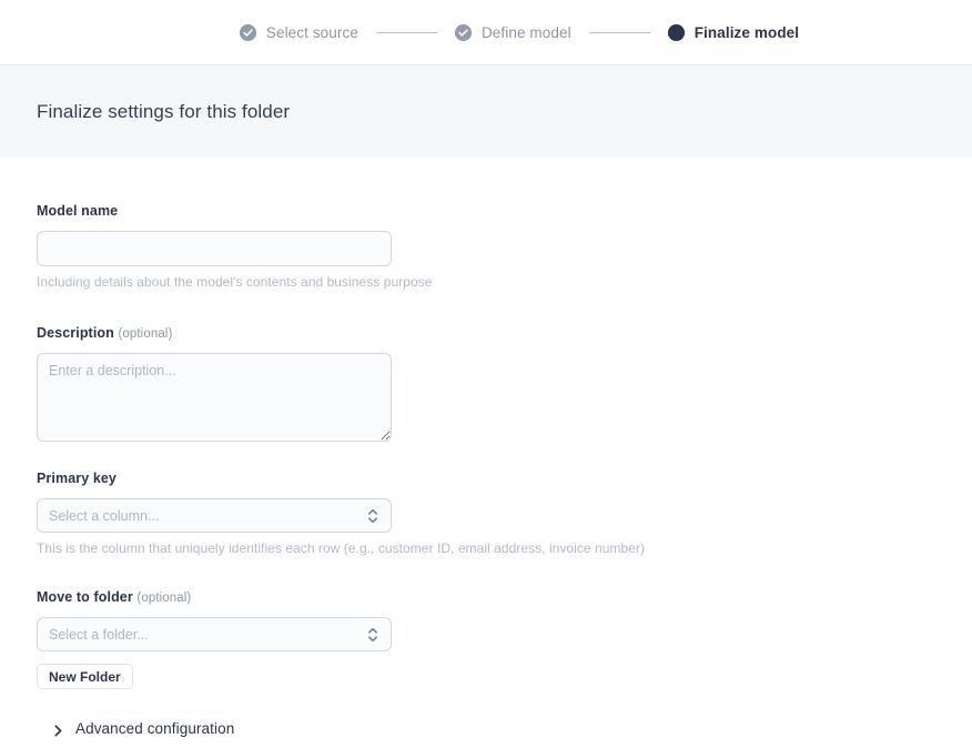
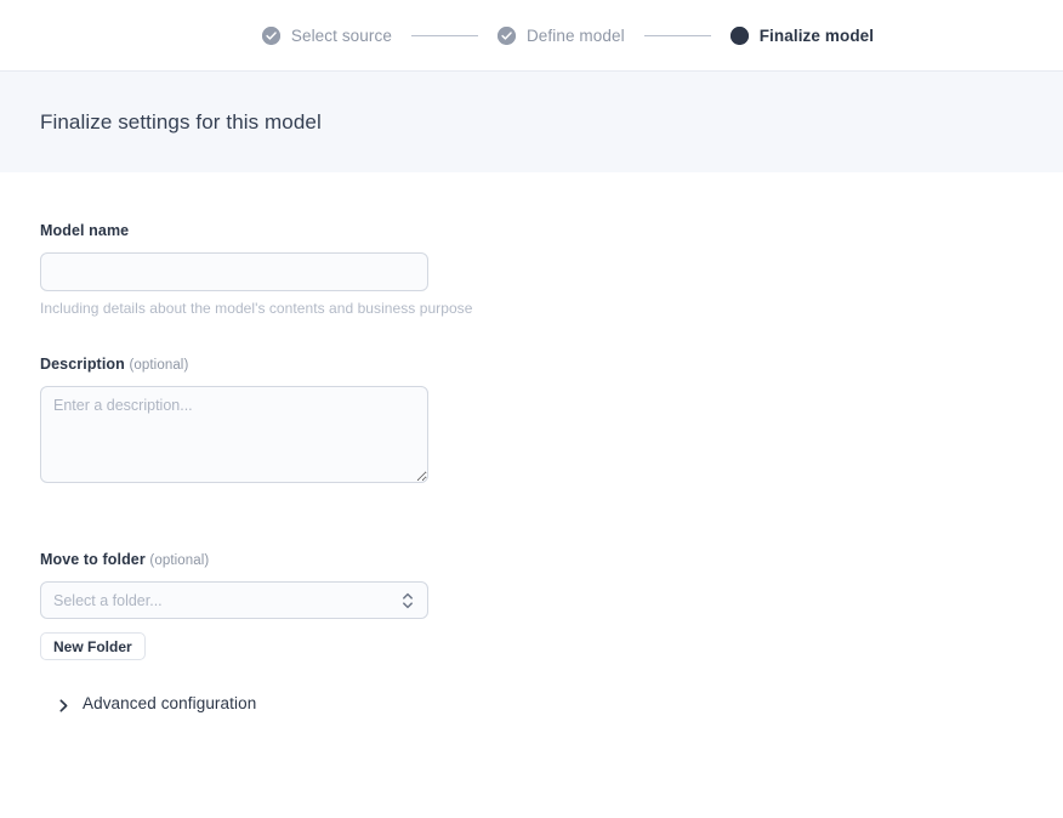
  Select source
  Define model
  Finalize model
- Finalize settings for this folder
+ Finalize settings for this model
  Model name
  Including details about the model's contents and business purpose
  Description (optional)
  Enter a description...
- Primary key
- Select a column...
- This is the column that uniquely identifies each row (e.g., customer ID, email address, invoice number)
  Move to folder (optional)
  Select a folder...
  New Folder
  Advanced configuration
